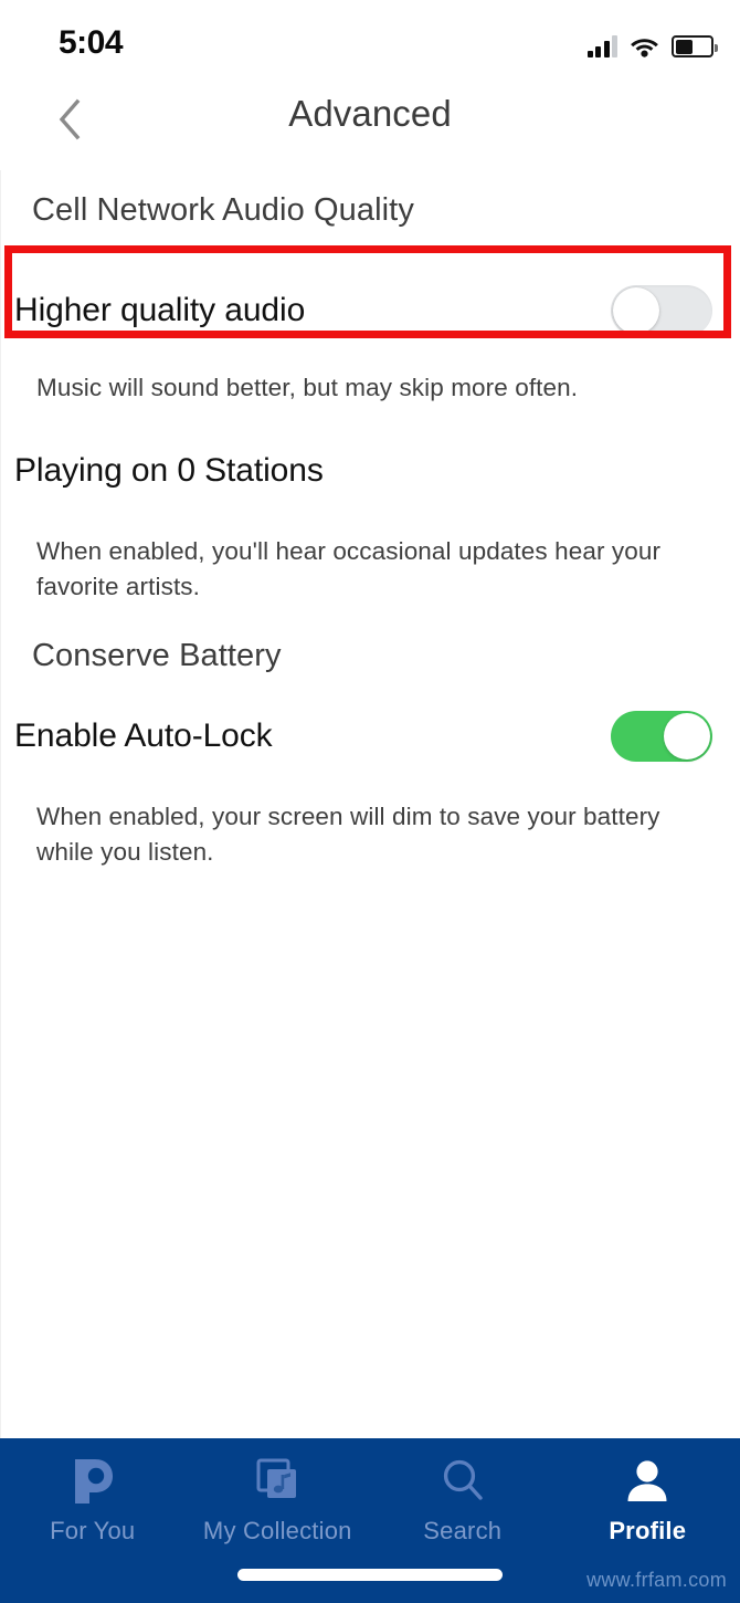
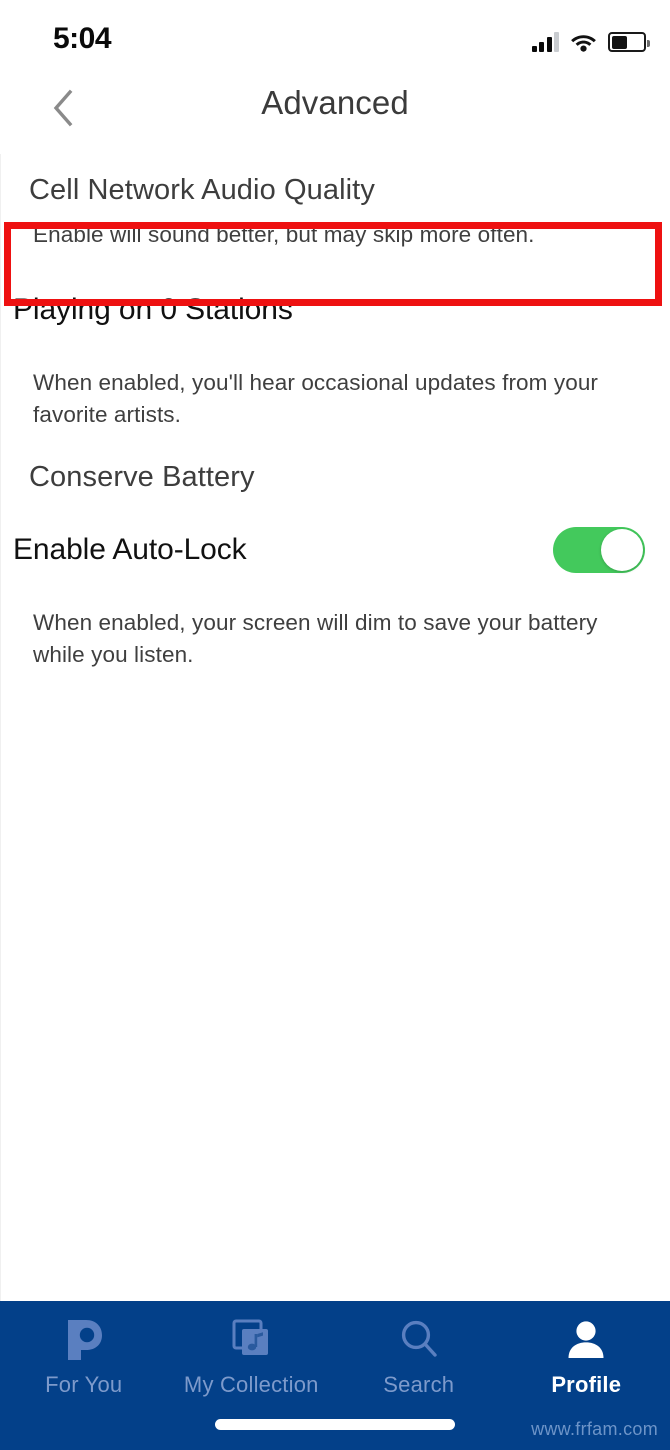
  5:04
  Advanced
  Cell Network Audio Quality
- Higher quality audio
- Music will sound better, but may skip more often.
+ Enable will sound better, but may skip more often.
  Playing on 0 Stations
- When enabled, you'll hear occasional updates hear your favorite artists.
+ When enabled, you'll hear occasional updates from your favorite artists.
  Conserve Battery
  Enable Auto-Lock
  When enabled, your screen will dim to save your battery while you listen.
  For You
  My Collection
  Search
  Profile
  www.frfam.com
